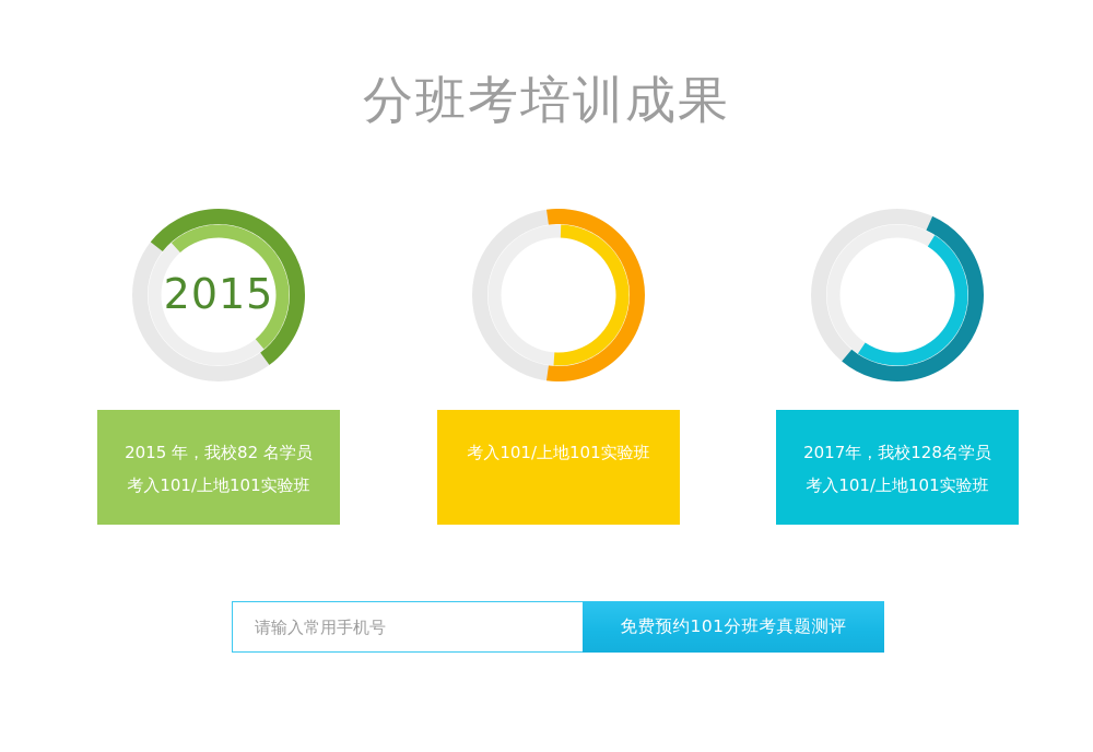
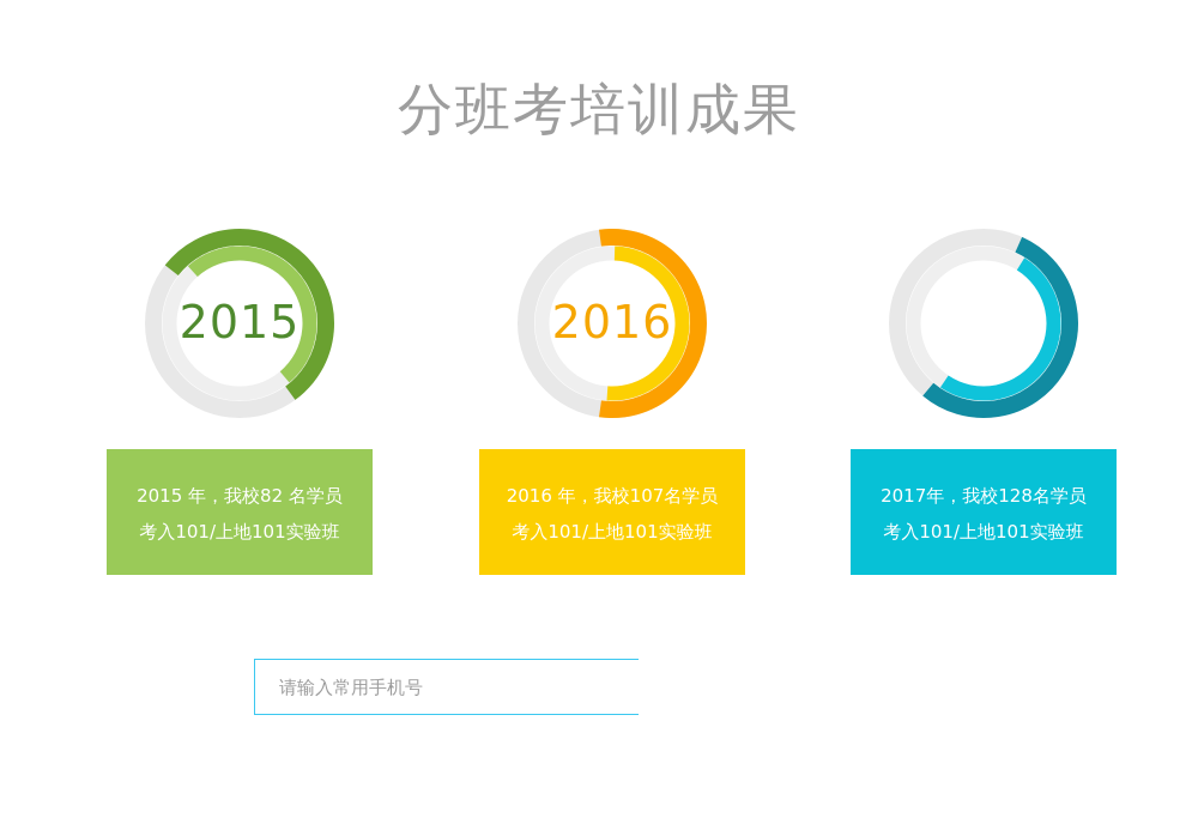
  分班考培训成果
  2015
  2015 年，我校82 名学员
  考入101/上地101实验班
+ 2016
+ 2016 年，我校107名学员
  考入101/上地101实验班
  2017年，我校128名学员
  考入101/上地101实验班
  请输入常用手机号
- 免费预约101分班考真题测评
